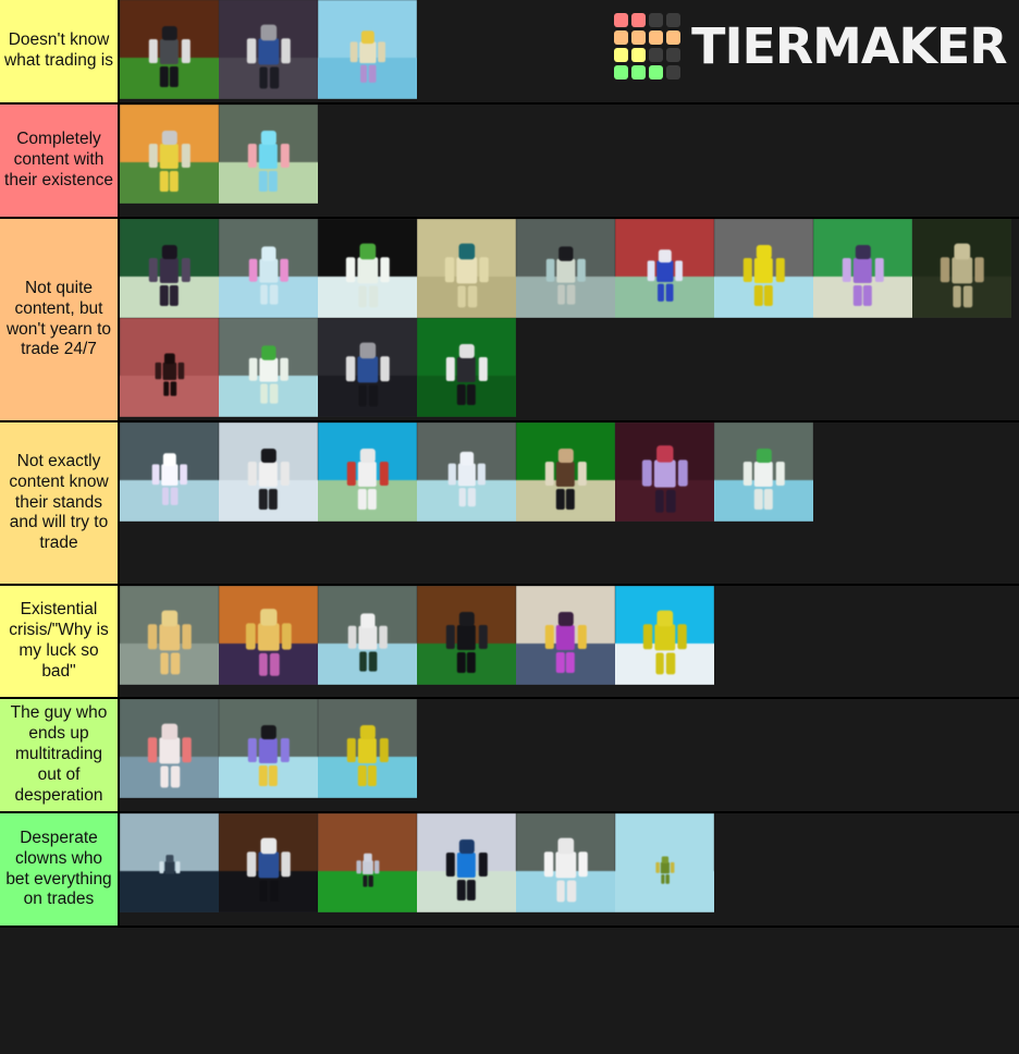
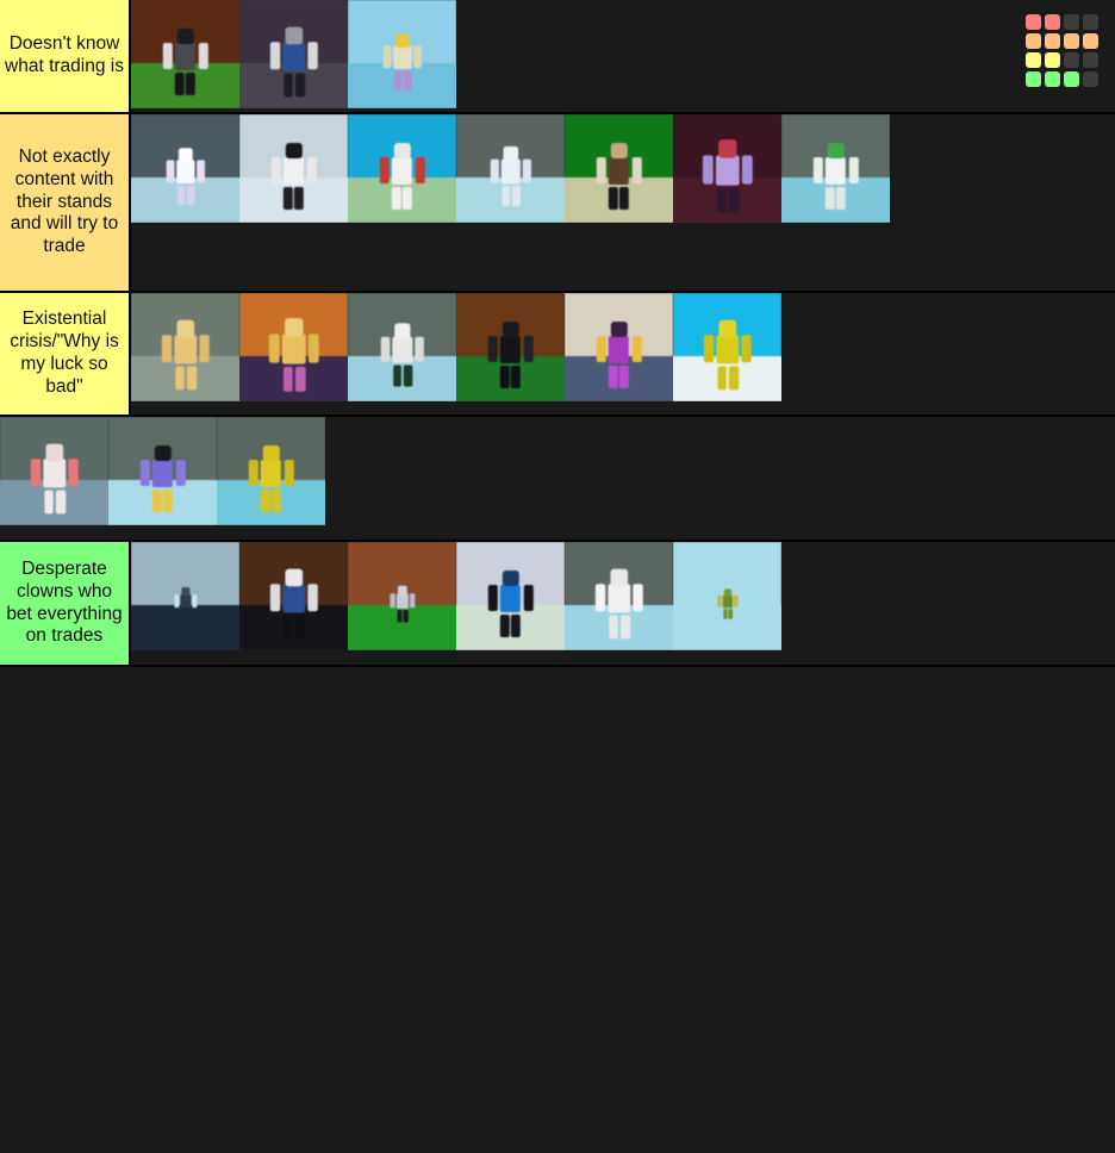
- TIERMAKER
  Doesn't know what trading is
- Completely content with their existence
- Not quite content, but won't yearn to trade 24/7
- Not exactly content know their stands and will try to trade
+ Not exactly content with their stands and will try to trade
  Existential crisis/"Why is my luck so bad"
- The guy who ends up multitrading out of desperation
  Desperate clowns who bet everything on trades
